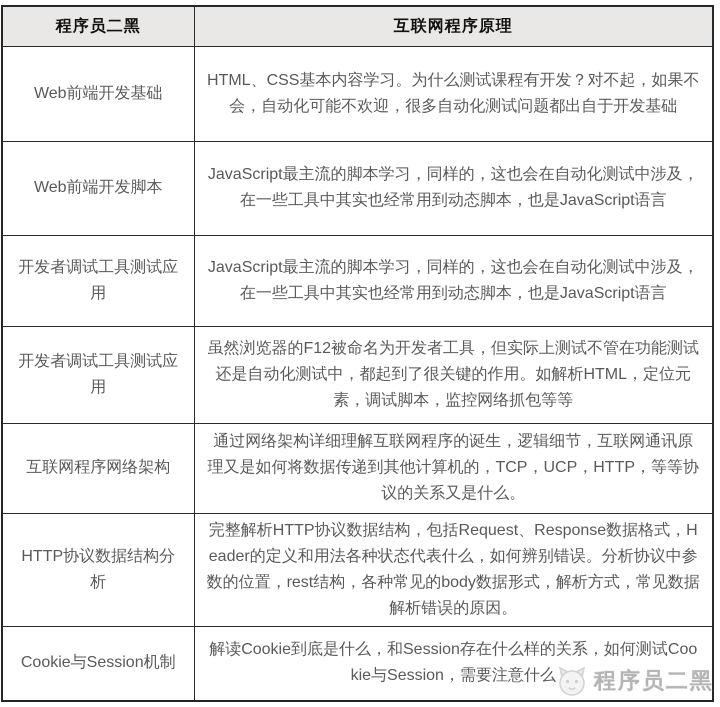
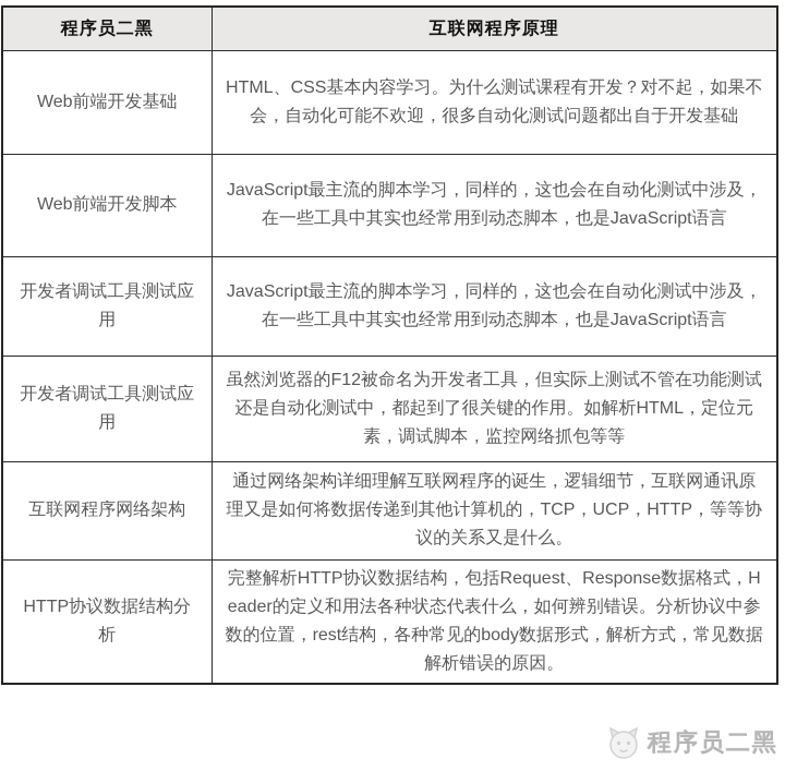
  程序员二黑	互联网程序原理
  Web前端开发基础	HTML、CSS基本内容学习。为什么测试课程有开发？对不起，如果不会，自动化可能不欢迎，很多自动化测试问题都出自于开发基础
  Web前端开发脚本	JavaScript最主流的脚本学习，同样的，这也会在自动化测试中涉及，在一些工具中其实也经常用到动态脚本，也是JavaScript语言
  开发者调试工具测试应用	JavaScript最主流的脚本学习，同样的，这也会在自动化测试中涉及，在一些工具中其实也经常用到动态脚本，也是JavaScript语言
  开发者调试工具测试应用	虽然浏览器的F12被命名为开发者工具，但实际上测试不管在功能测试还是自动化测试中，都起到了很关键的作用。如解析HTML，定位元素，调试脚本，监控网络抓包等等
  互联网程序网络架构	通过网络架构详细理解互联网程序的诞生，逻辑细节，互联网通讯原理又是如何将数据传递到其他计算机的，TCP，UCP，HTTP，等等协议的关系又是什么。
  HTTP协议数据结构分析	完整解析HTTP协议数据结构，包括Request、Response数据格式，Header的定义和用法各种状态代表什么，如何辨别错误。分析协议中参数的位置，rest结构，各种常见的body数据形式，解析方式，常见数据解析错误的原因。
- Cookie与Session机制	解读Cookie到底是什么，和Session存在什么样的关系，如何测试Cookie与Session，需要注意什么
  程序员二黑
